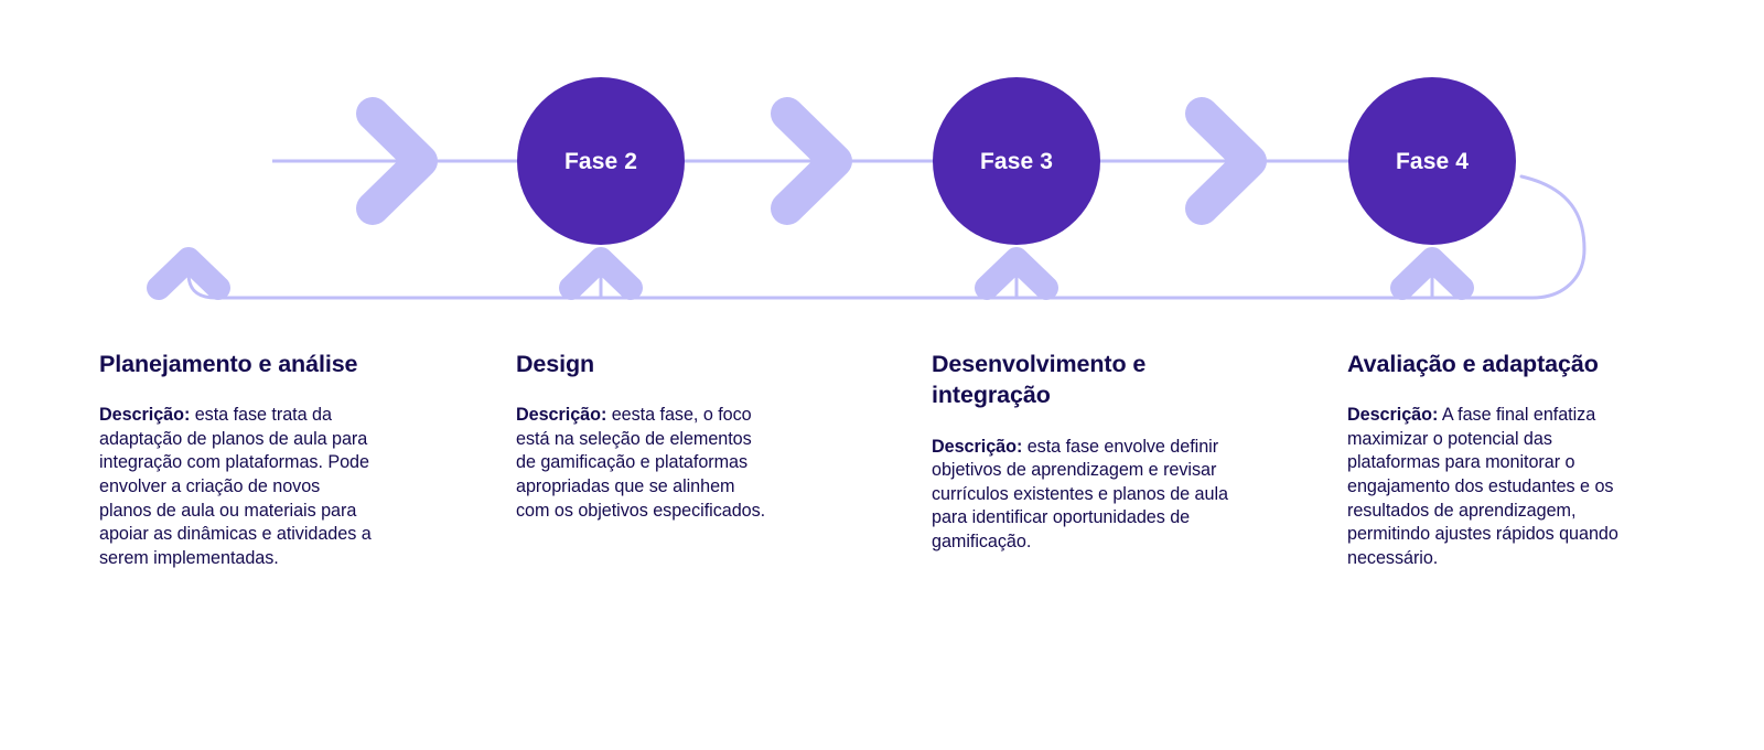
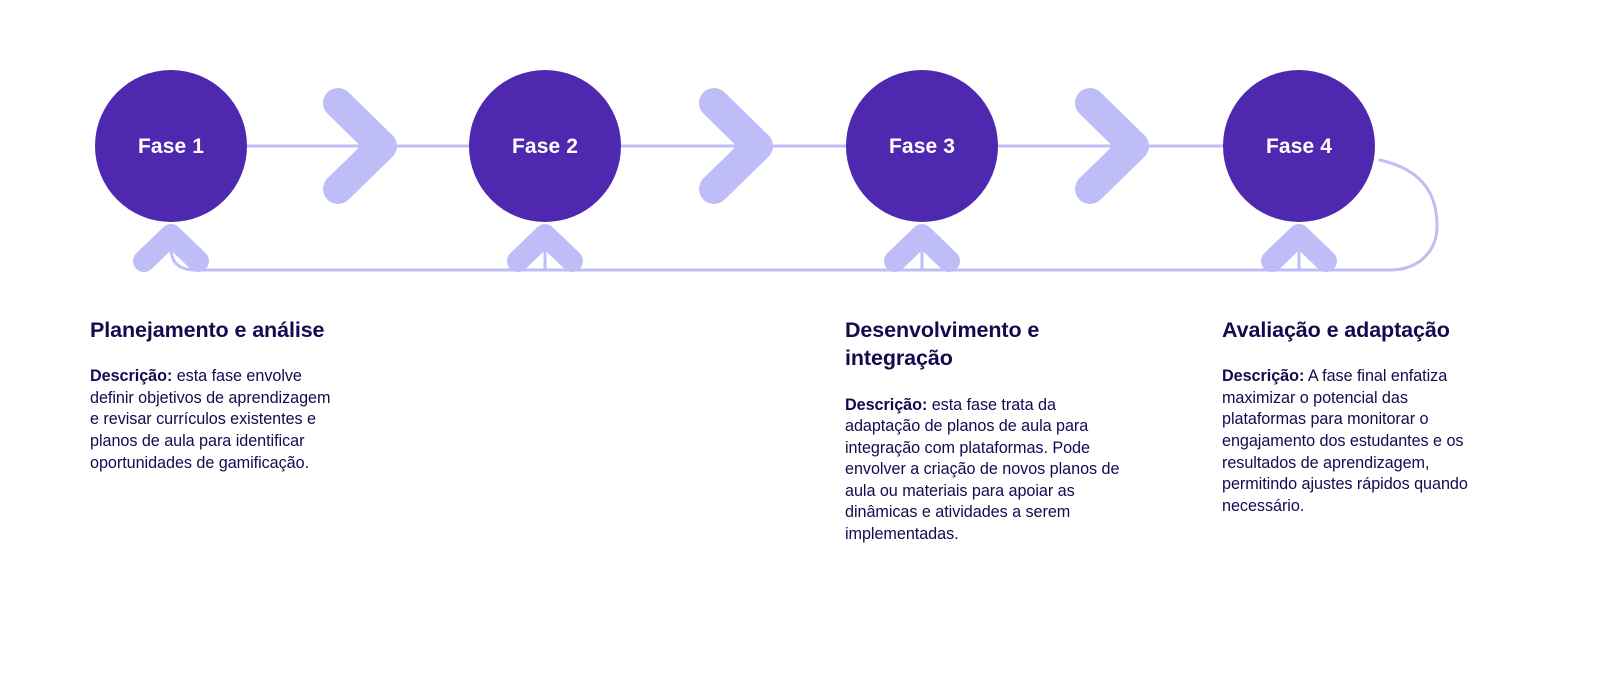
+ Fase 1
  Fase 2
  Fase 3
  Fase 4
  Planejamento e análise
- Descrição: esta fase trata da adaptação de planos de aula para integração com plataformas. Pode envolver a criação de novos planos de aula ou materiais para apoiar as dinâmicas e atividades a serem implementadas.
+ Descrição: esta fase envolve definir objetivos de aprendizagem e revisar currículos existentes e planos de aula para identificar oportunidades de gamificação.
- Design
- Descrição: eesta fase, o foco está na seleção de elementos de gamificação e plataformas apropriadas que se alinhem com os objetivos especificados.
  Desenvolvimento e integração
- Descrição: esta fase envolve definir objetivos de aprendizagem e revisar currículos existentes e planos de aula para identificar oportunidades de gamificação.
+ Descrição: esta fase trata da adaptação de planos de aula para integração com plataformas. Pode envolver a criação de novos planos de aula ou materiais para apoiar as dinâmicas e atividades a serem implementadas.
  Avaliação e adaptação
  Descrição: A fase final enfatiza maximizar o potencial das plataformas para monitorar o engajamento dos estudantes e os resultados de aprendizagem, permitindo ajustes rápidos quando necessário.
